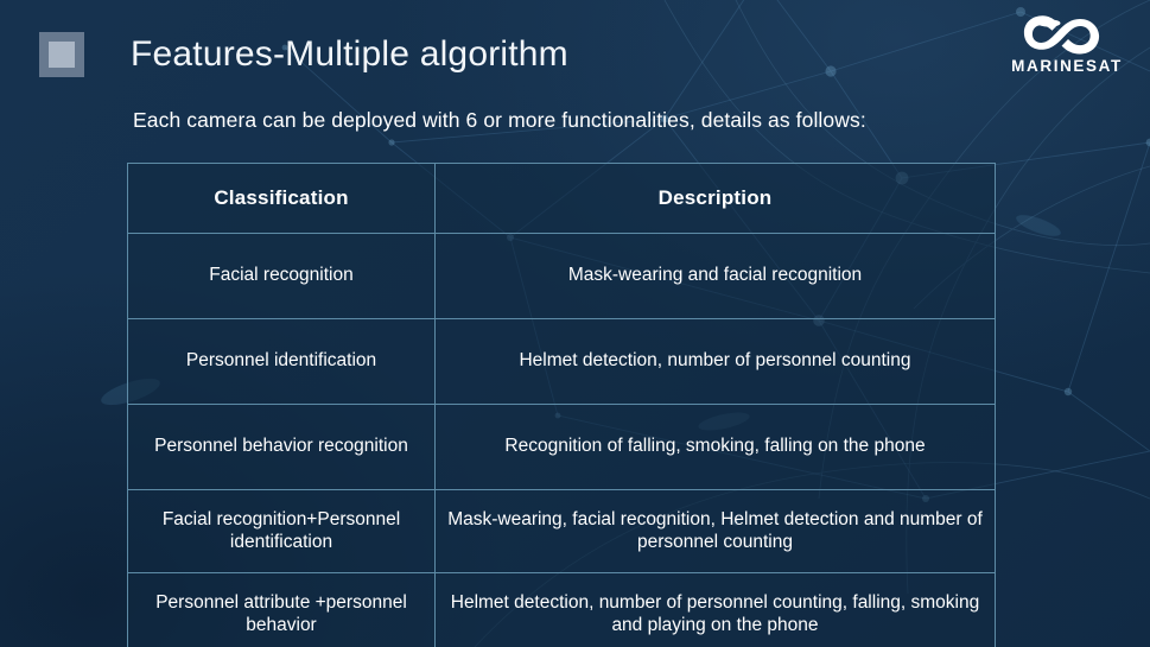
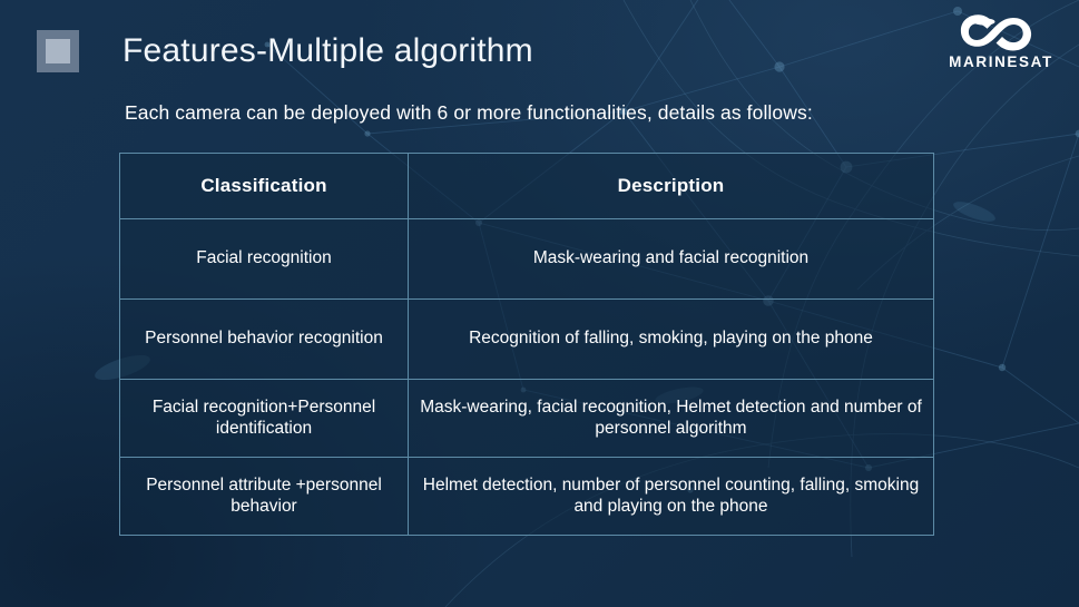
  Features-Multiple algorithm
  MARINESAT
  Each camera can be deployed with 6 or more functionalities, details as follows:
  Classification	Description
  Facial recognition	Mask-wearing and facial recognition
- Personnel identification	Helmet detection, number of personnel counting
- Personnel behavior recognition	Recognition of falling, smoking, falling on the phone
+ Personnel behavior recognition	Recognition of falling, smoking, playing on the phone
- Facial recognition+Personnel identification	Mask-wearing, facial recognition, Helmet detection and number of personnel counting
+ Facial recognition+Personnel identification	Mask-wearing, facial recognition, Helmet detection and number of personnel algorithm
  Personnel attribute +personnel behavior	Helmet detection, number of personnel counting, falling, smoking and playing on the phone
